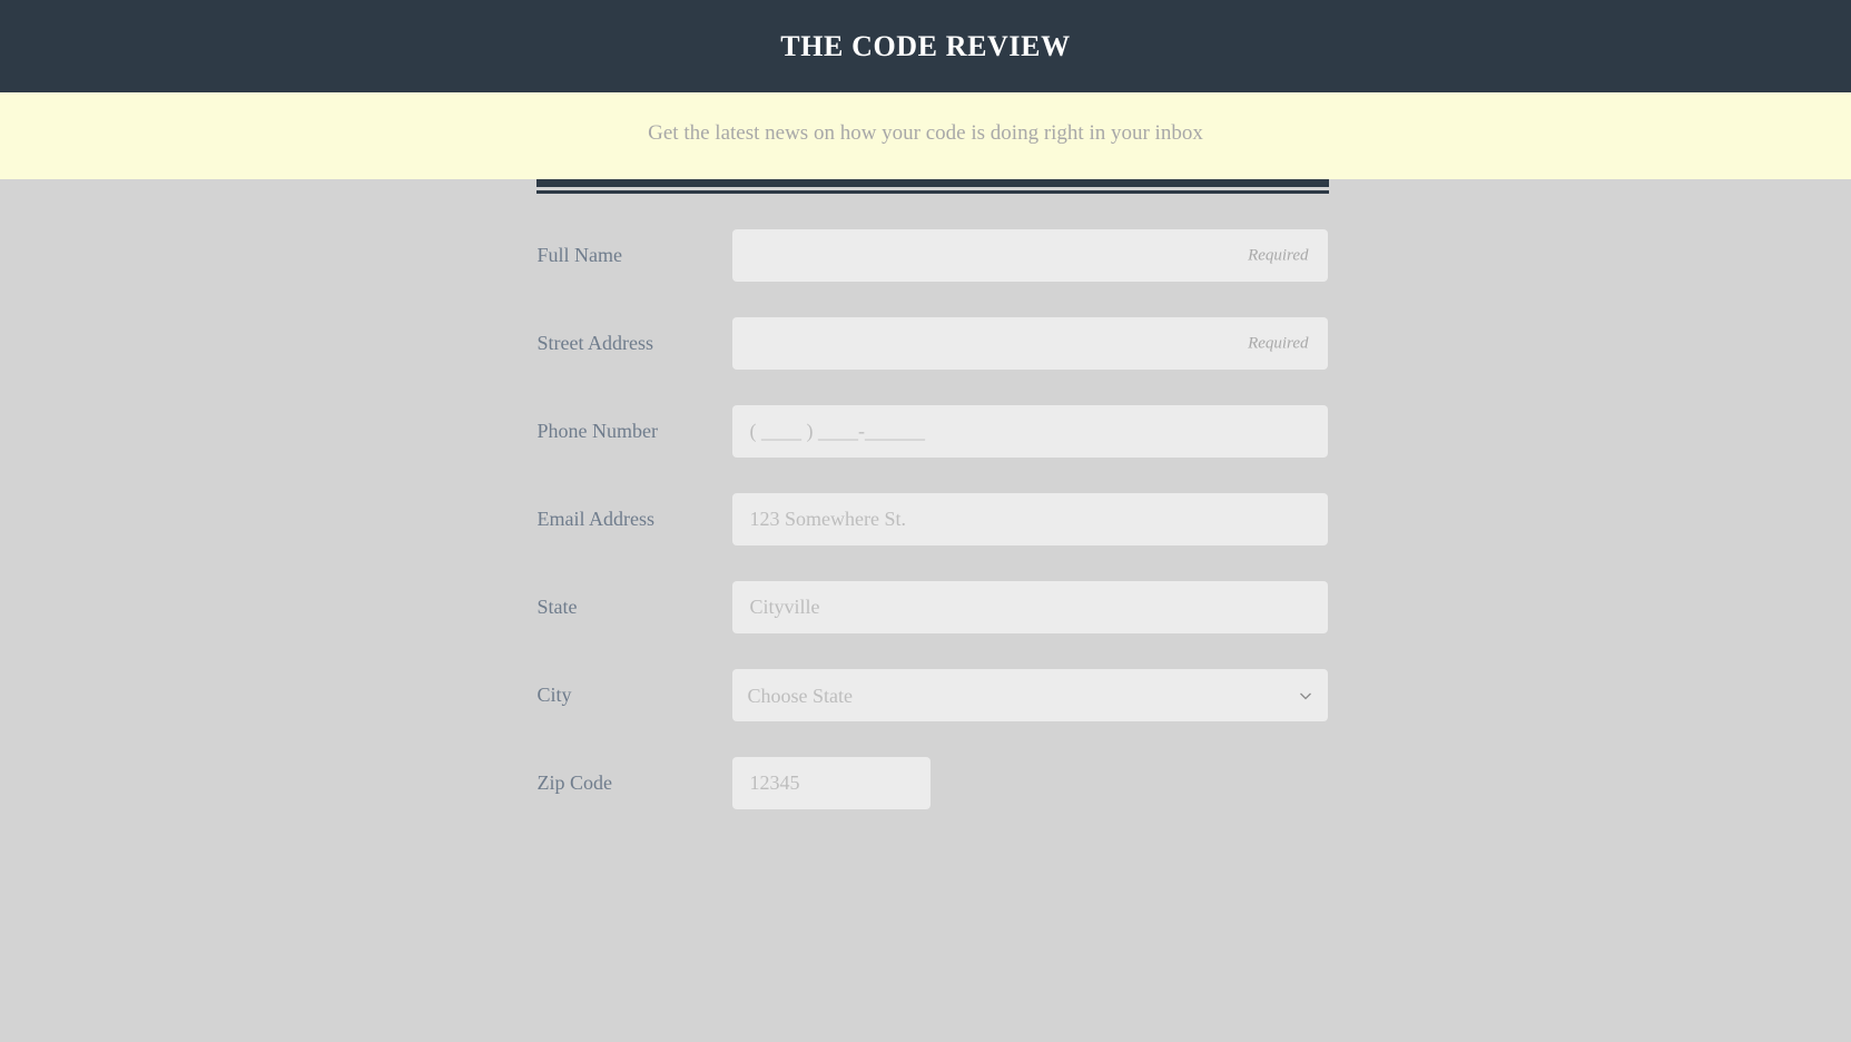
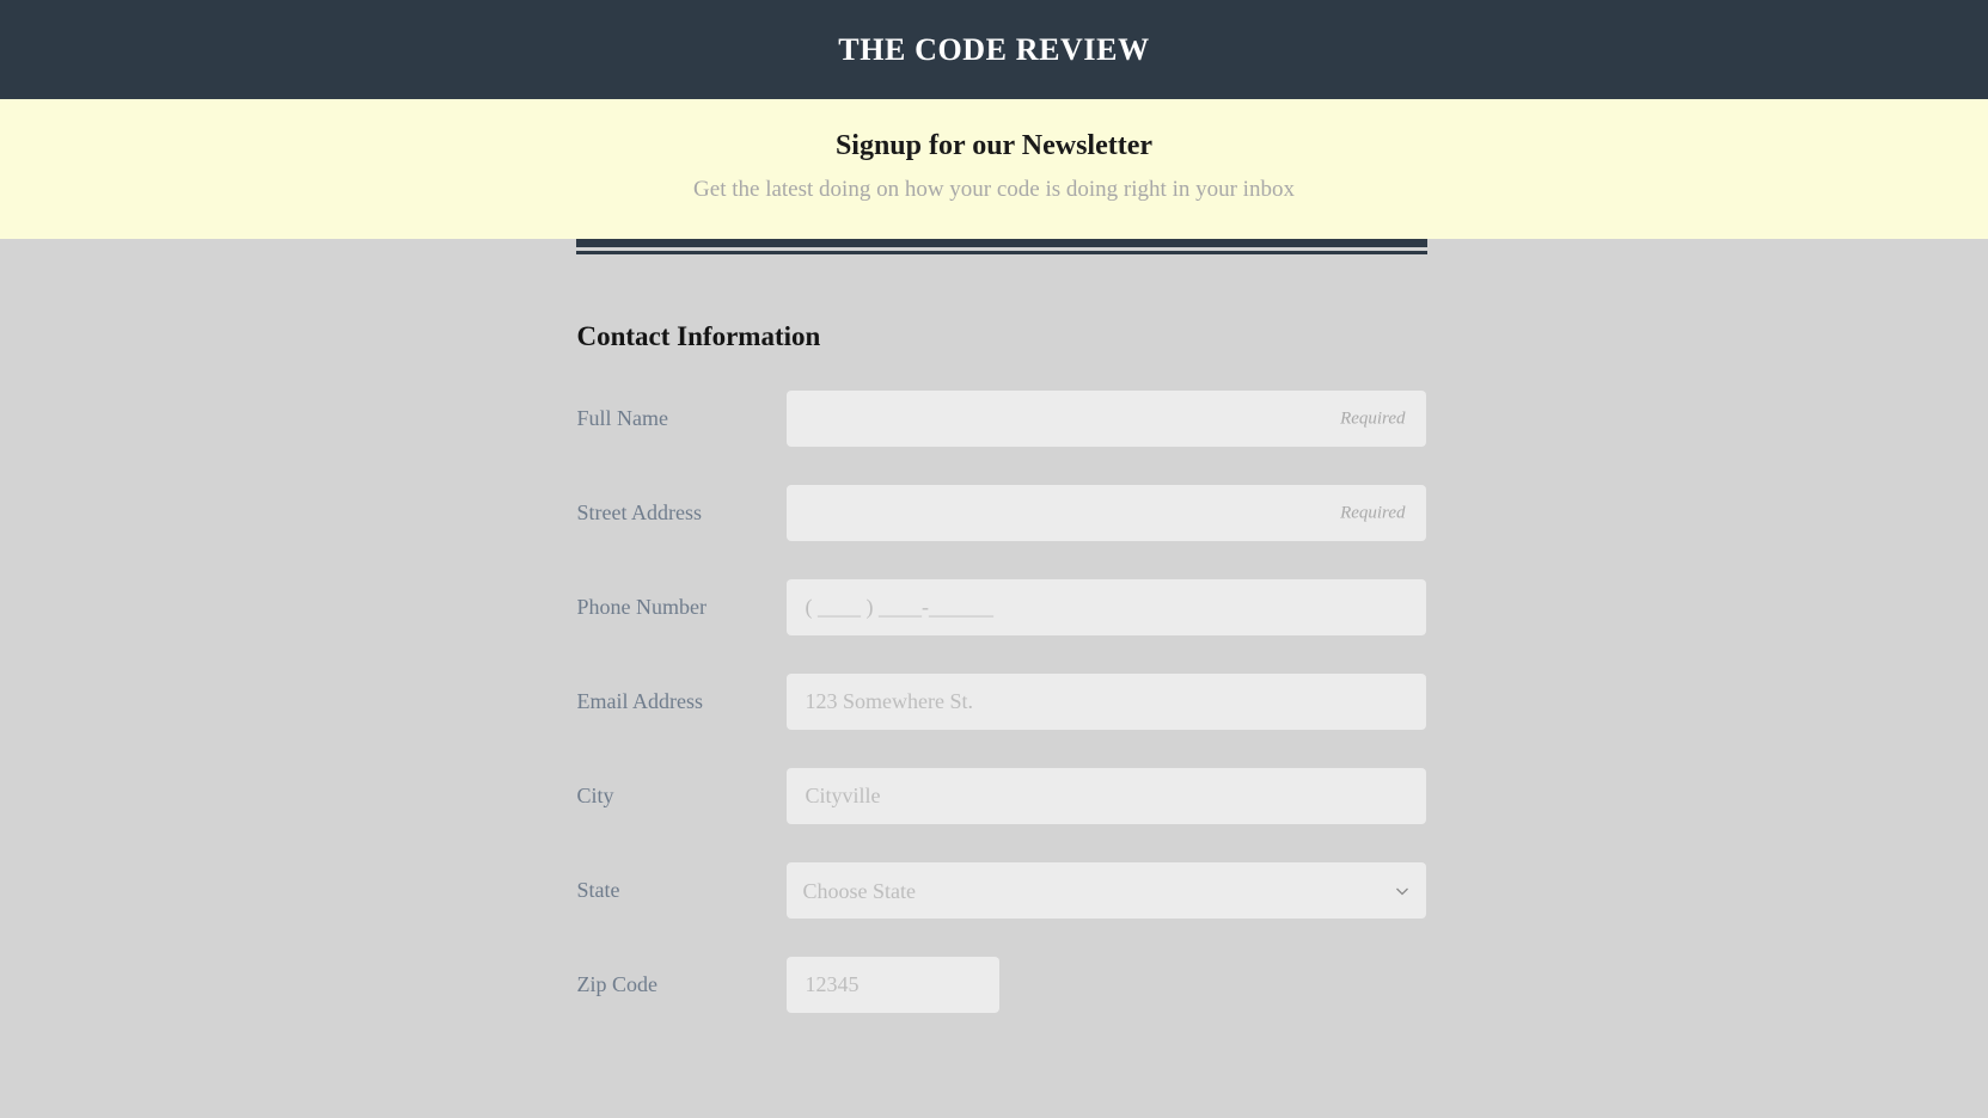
  THE CODE REVIEW
+ Signup for our Newsletter
- Get the latest news on how your code is doing right in your inbox
+ Get the latest doing on how your code is doing right in your inbox
+ Contact Information
  Full Name
  Required
  Street Address
  Required
  Phone Number
  ( ____ ) ____-______
  Email Address
  123 Somewhere St.
- State
+ City
  Cityville
- City
+ State
  Choose State
  Zip Code
  12345
